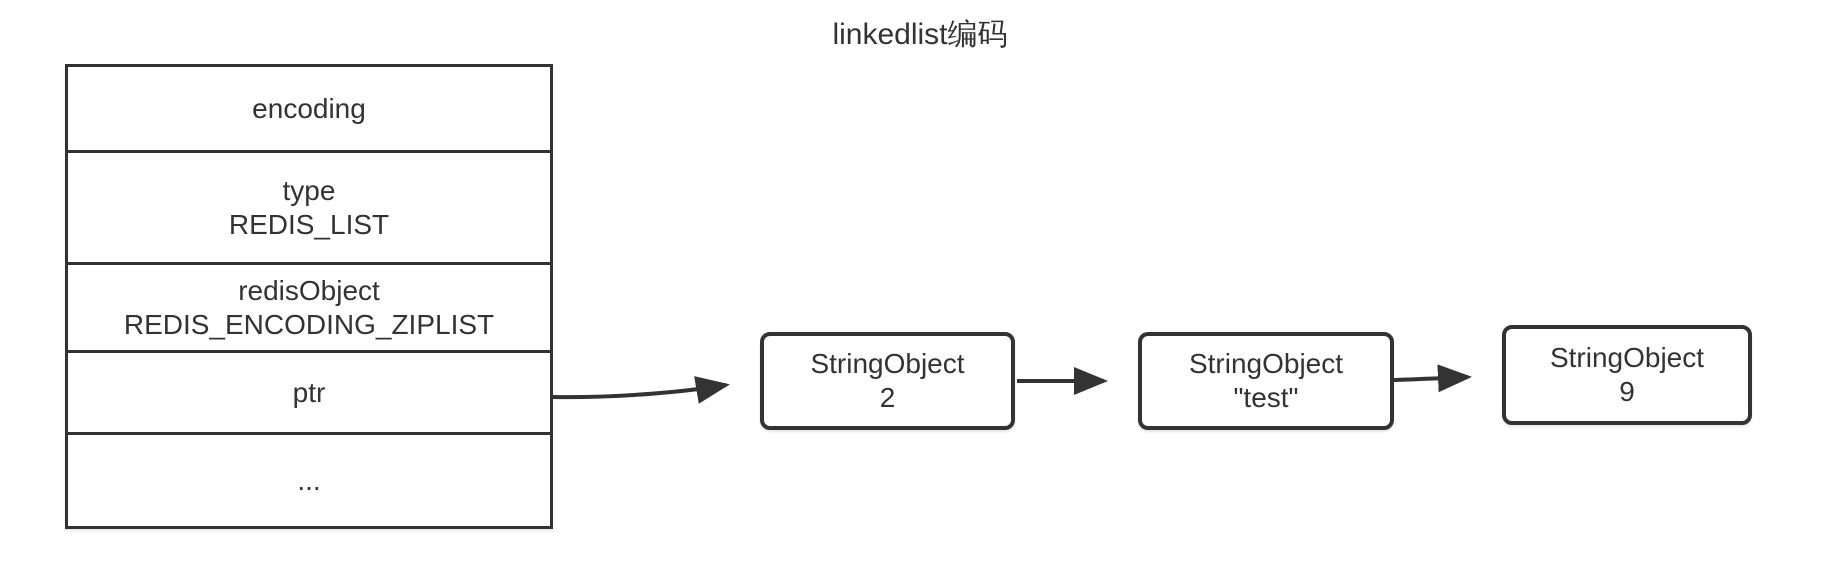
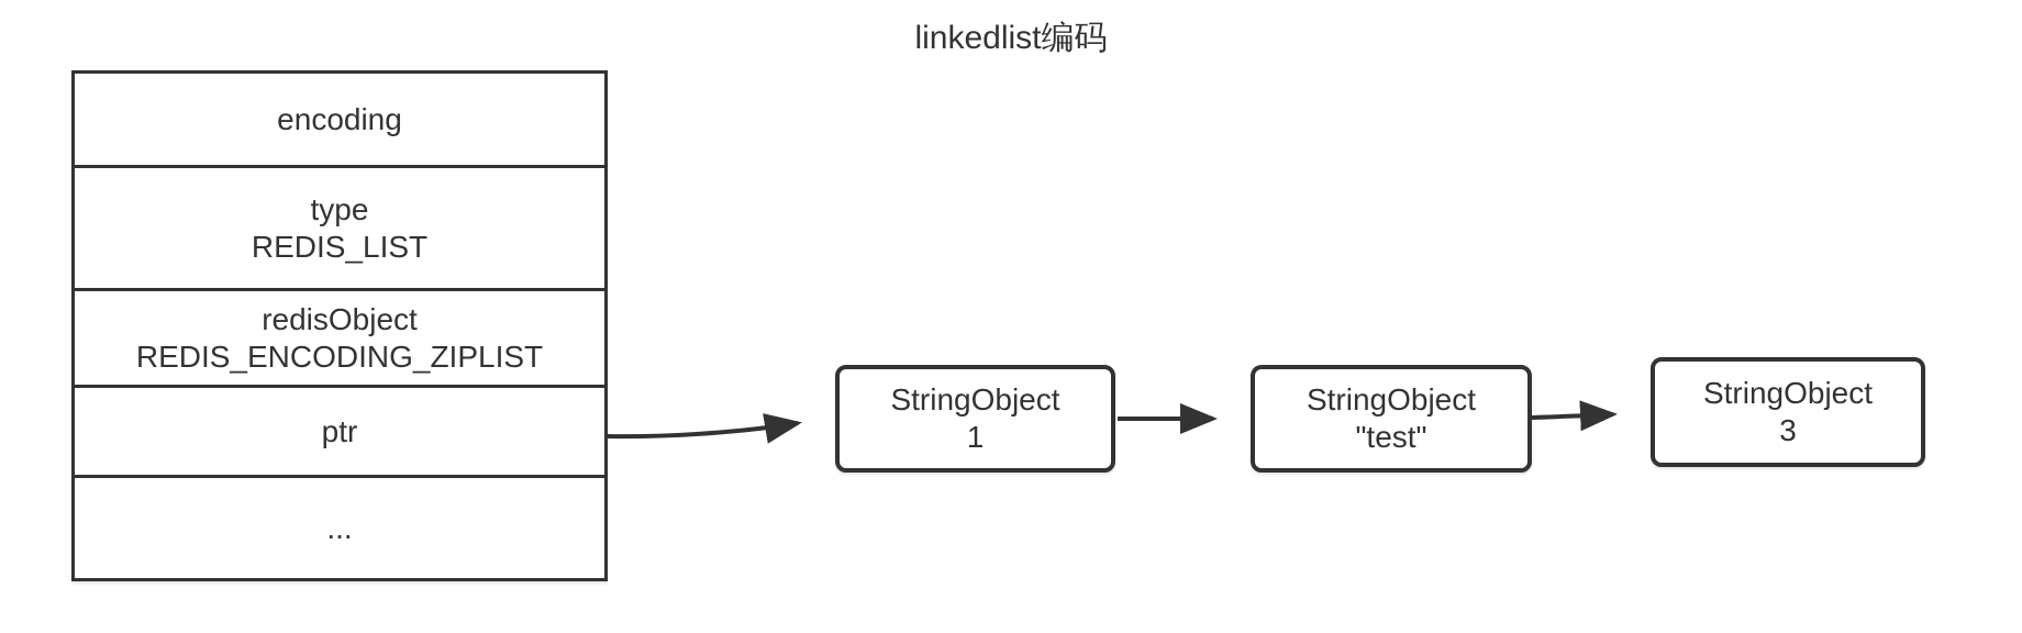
  linkedlist编码
  encoding
  type
  REDIS_LIST
  redisObject
  REDIS_ENCODING_ZIPLIST
  ptr
  ...
  StringObject
- 2
+ 1
  StringObject
  "test"
  StringObject
- 9
+ 3
